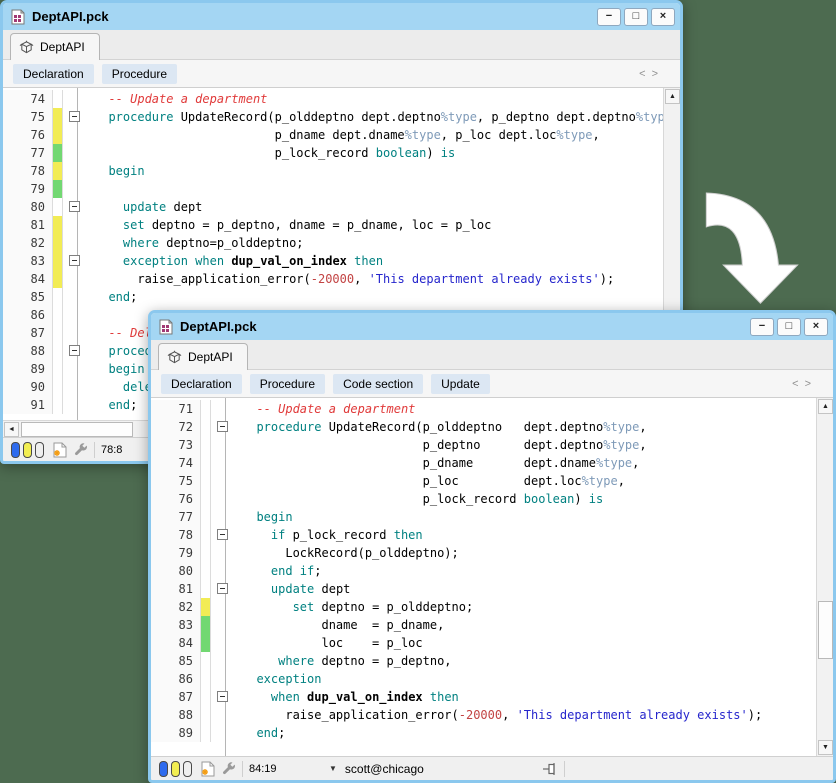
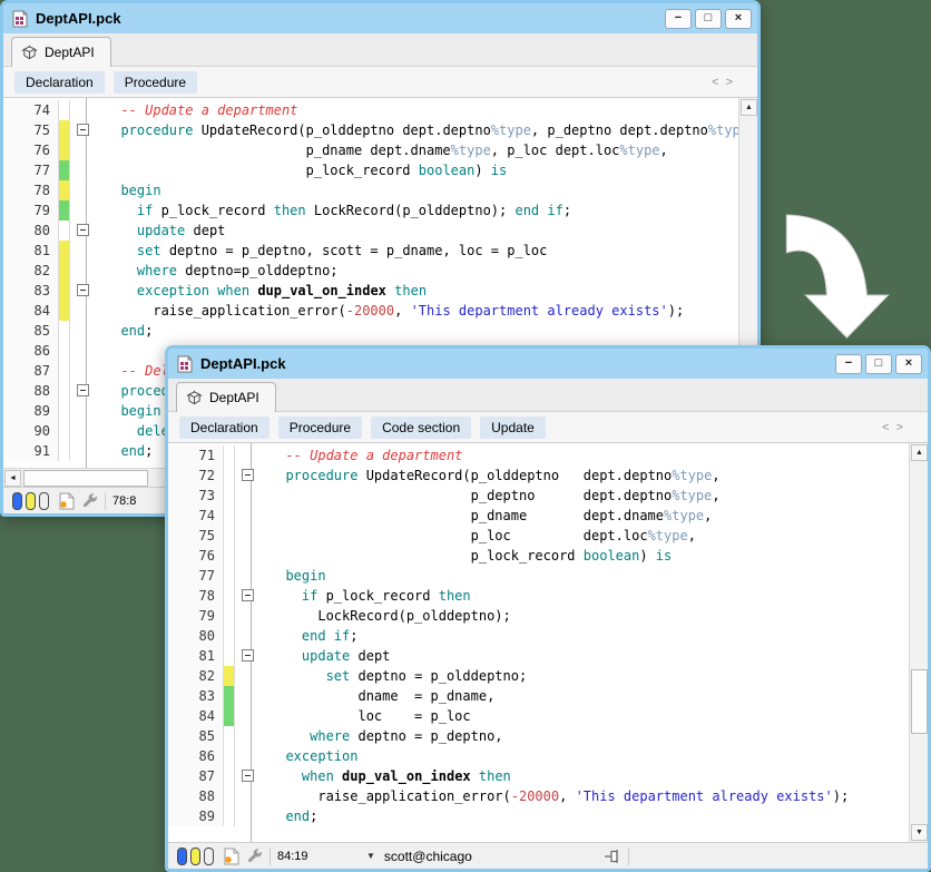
  DeptAPI.pck
  −
  □
  ×
  DeptAPI
  Declaration
  Procedure
  <>
  74
  -- Update a department
  75
  procedure UpdateRecord(p_olddeptno dept.deptno%type, p_deptno dept.deptno%typ
  76
  p_dname dept.dname%type, p_loc dept.loc%type,
  77
  p_lock_record boolean) is
  78
  begin
  79
+ if p_lock_record then LockRecord(p_olddeptno); end if;
  80
  update dept
  81
- set deptno = p_deptno, dname = p_dname, loc = p_loc
+ set deptno = p_deptno, scott = p_dname, loc = p_loc
  82
  where deptno=p_olddeptno;
  83
  exception when dup_val_on_index then
  84
  raise_application_error(-20000, 'This department already exists');
  85
  end;
  86
  87
  88
  proce
  89
  begin
  90
  91
  end;
  78:8
  DeptAPI.pck
  −
  □
  ×
  DeptAPI
  Declaration
  Procedure
  Code section
  Update
  <>
  71
  -- Update a department
  72
  procedure UpdateRecord(p_olddeptno dept.deptno%type,
  73
  p_deptno dept.deptno%type,
  74
  p_dname dept.dname%type,
  75
  p_loc dept.loc%type,
  76
  p_lock_record boolean) is
  77
  begin
  78
  if p_lock_record then
  79
  LockRecord(p_olddeptno);
  80
  end if;
  81
  update dept
  82
  set deptno = p_olddeptno;
  83
  dname = p_dname,
  84
  loc = p_loc
  85
  where deptno = p_deptno,
  86
  exception
  87
  when dup_val_on_index then
  88
  raise_application_error(-20000, 'This department already exists');
  89
  end;
  84:19
  ▼
  scott@chicago
